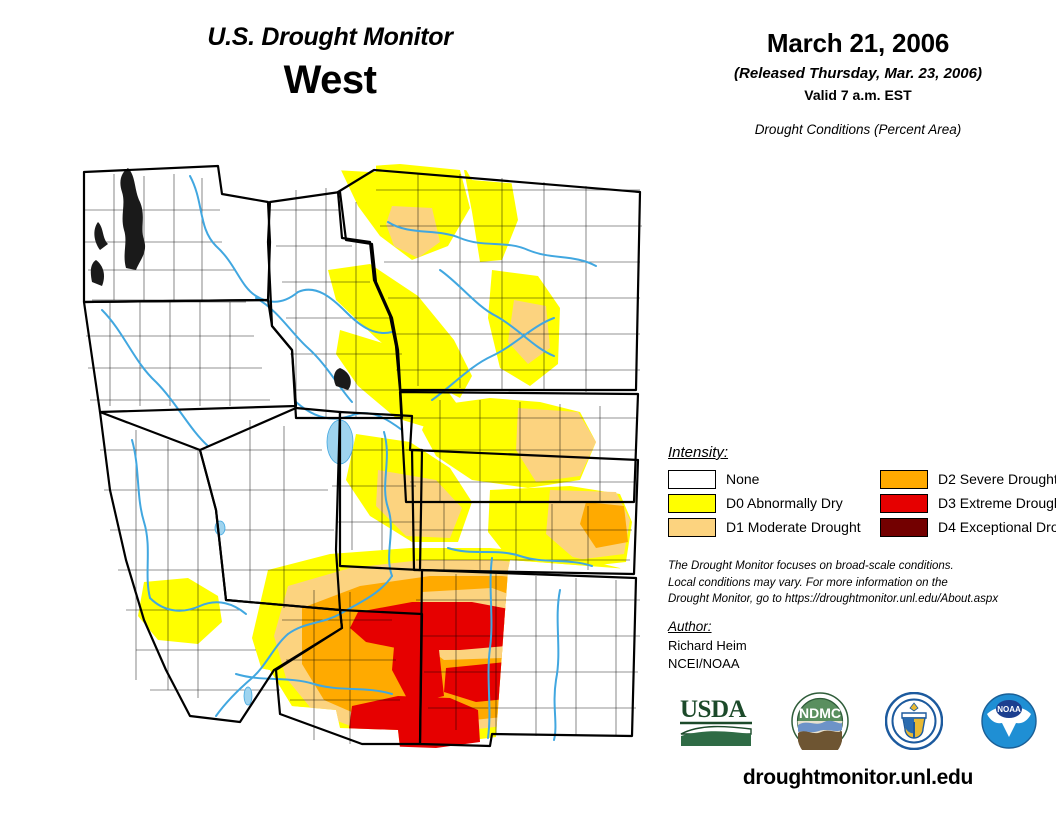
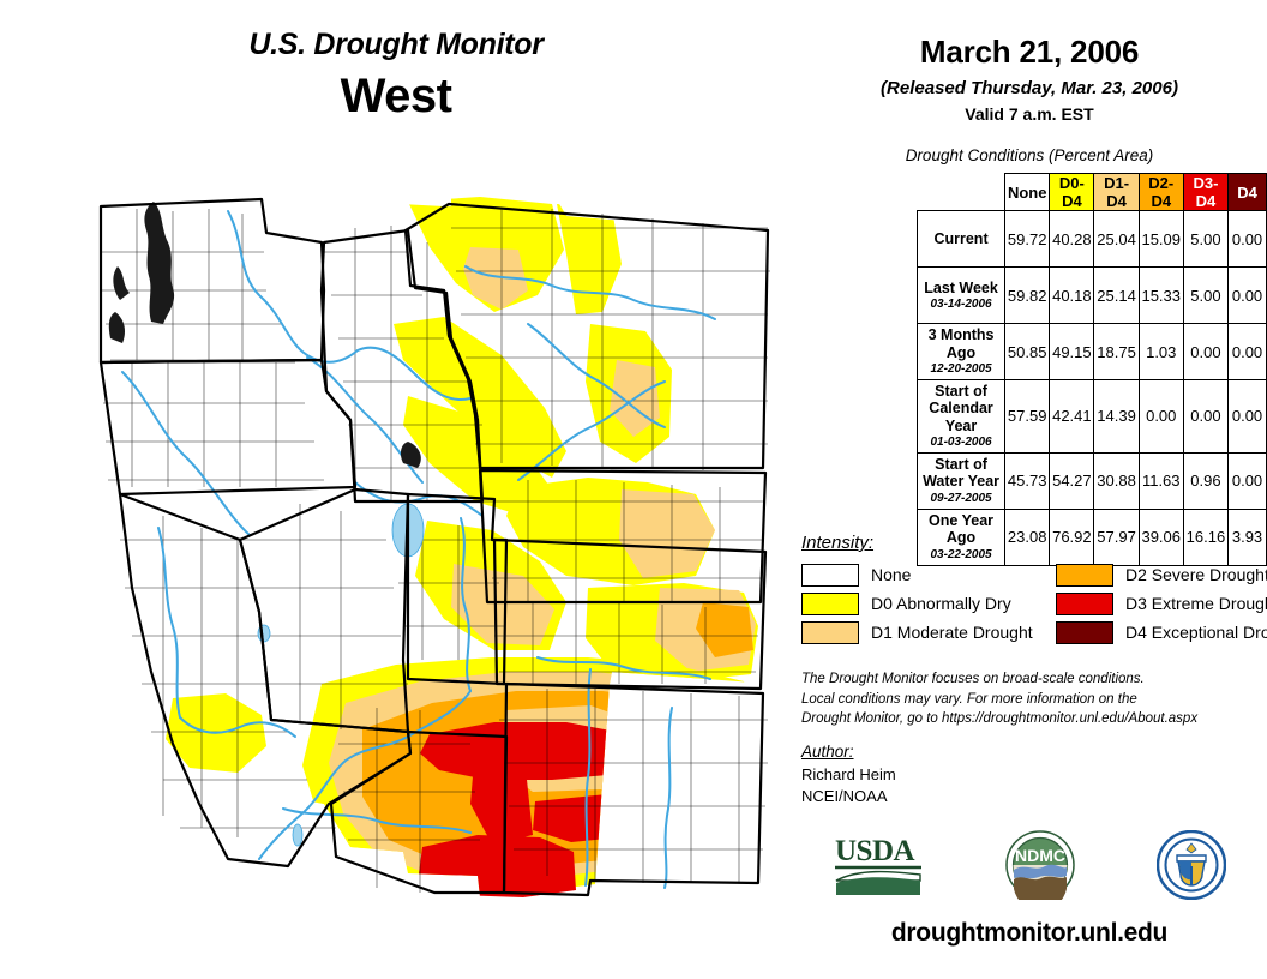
  U.S. Drought Monitor
  West
  March 21, 2006
  (Released Thursday, Mar. 23, 2006)
  Valid 7 a.m. EST
  Drought Conditions (Percent Area)
+ 	None	D0-D4	D1-D4	D2-D4	D3-D4	D4
+ Current	59.72	40.28	25.04	15.09	5.00	0.00
+ Last Week 03-14-2006	59.82	40.18	25.14	15.33	5.00	0.00
+ 3 Months Ago 12-20-2005	50.85	49.15	18.75	1.03	0.00	0.00
+ Start of Calendar Year 01-03-2006	57.59	42.41	14.39	0.00	0.00	0.00
+ Start of Water Year 09-27-2005	45.73	54.27	30.88	11.63	0.96	0.00
+ One Year Ago 03-22-2005	23.08	76.92	57.97	39.06	16.16	3.93
  Intensity:
  None
  D2 Severe Drough
  D0 Abnormally Dry
  D3 Extreme Droug
  D1 Moderate Drought
  D4 Exceptional Dro
  The Drought Monitor focuses on broad-scale conditions.
  Local conditions may vary. For more information on the
  Drought Monitor, go to https://droughtmonitor.unl.edu/About.aspx
  Author:
  Richard Heim
  NCEI/NOAA
  USDA
  NDMC
- NOAA
  droughtmonitor.unl.edu
